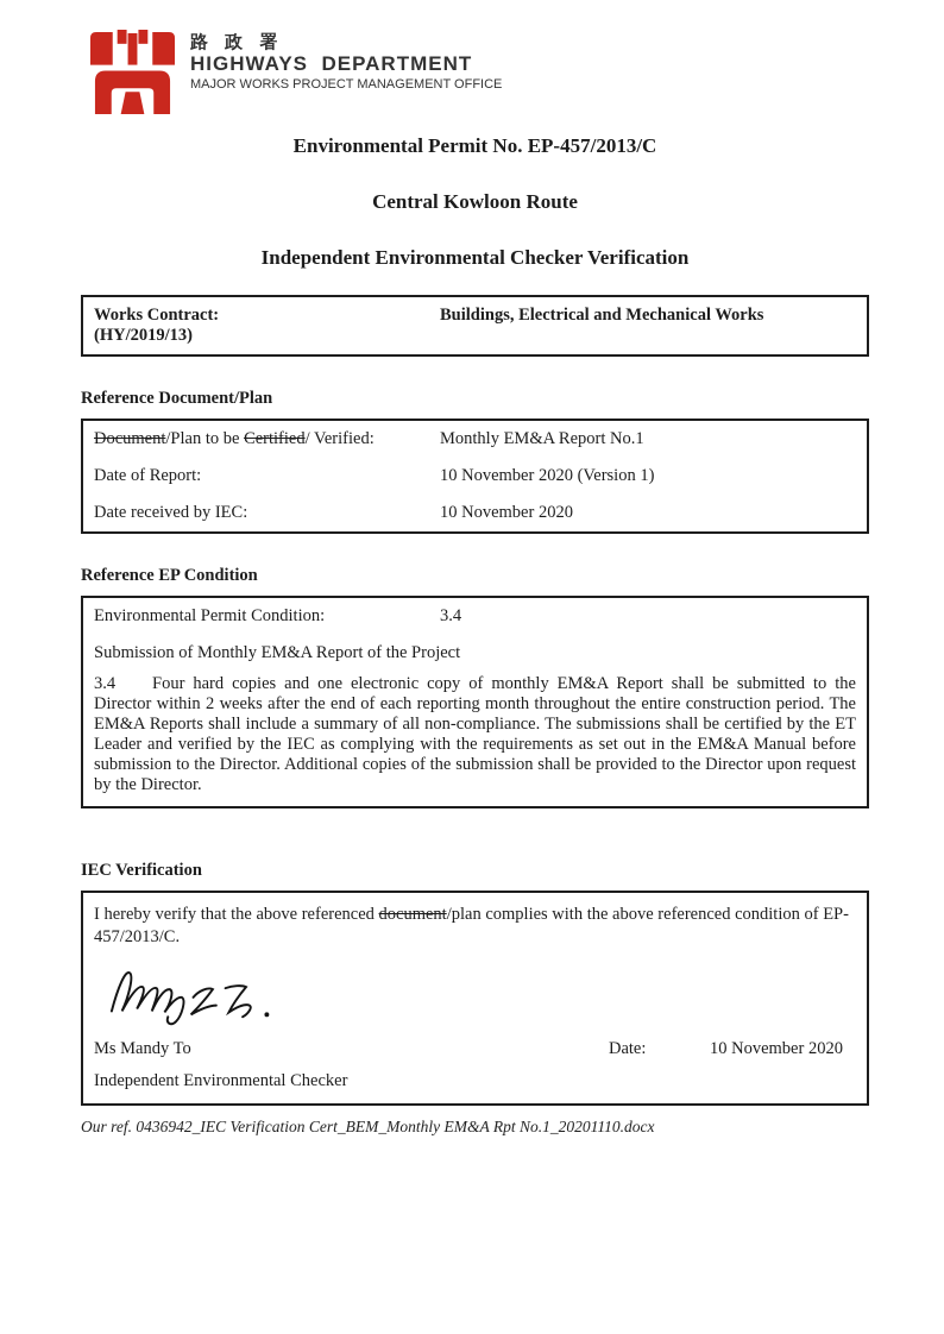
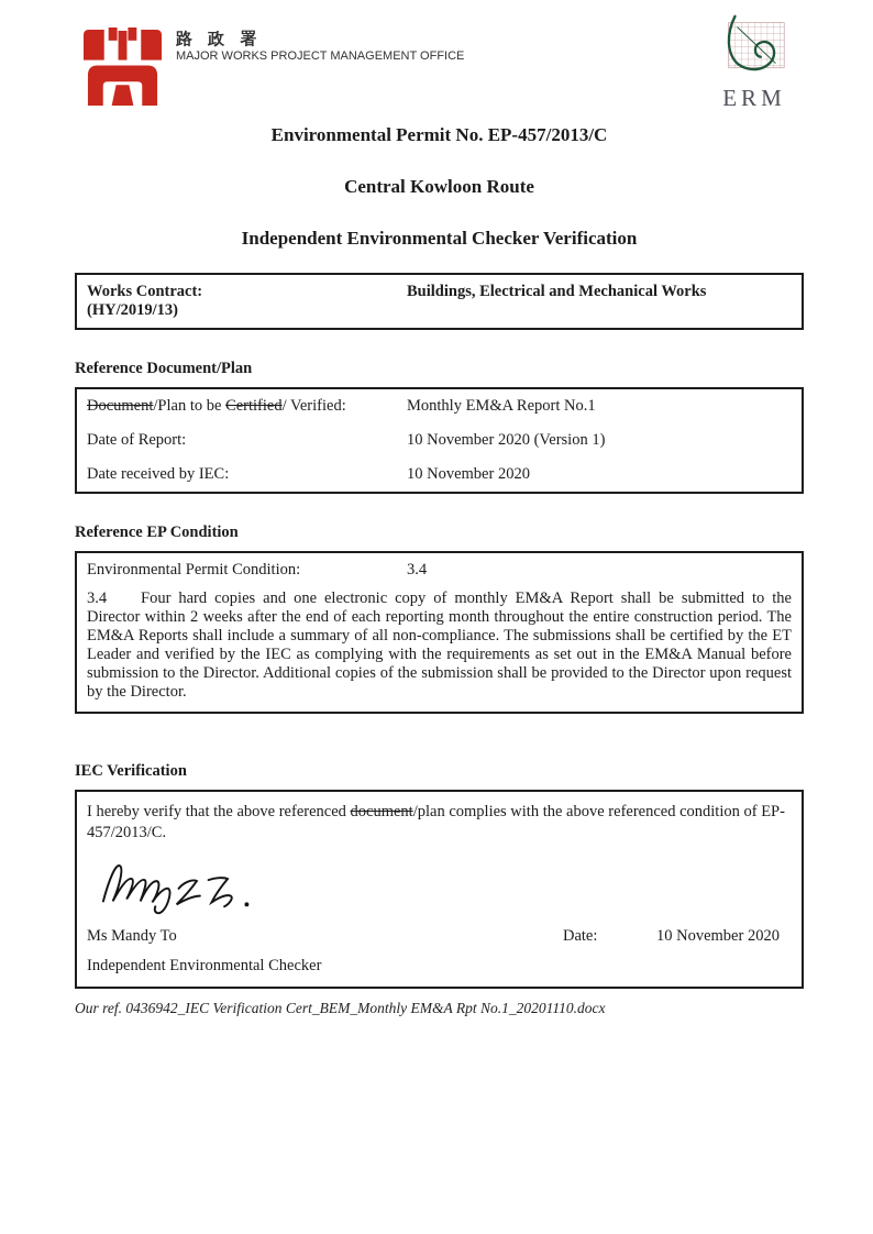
  路 政 署
- HIGHWAYS DEPARTMENT
  MAJOR WORKS PROJECT MANAGEMENT OFFICE
+ ERM
  Environmental Permit No. EP-457/2013/C
  Central Kowloon Route
  Independent Environmental Checker Verification
  Works Contract: Buildings, Electrical and Mechanical Works (HY/2019/13)
  Reference Document/Plan
  Document/Plan to be Certified/ Verified: Monthly EM&A Report No.1
  Date of Report: 10 November 2020 (Version 1)
  Date received by IEC: 10 November 2020
  Reference EP Condition
  Environmental Permit Condition: 3.4
- Submission of Monthly EM&A Report of the Project
  3.4 Four hard copies and one electronic copy of monthly EM&A Report shall be submitted to the Director within 2 weeks after the end of each reporting month throughout the entire construction period. The EM&A Reports shall include a summary of all non-compliance. The submissions shall be certified by the ET Leader and verified by the IEC as complying with the requirements as set out in the EM&A Manual before submission to the Director. Additional copies of the submission shall be provided to the Director upon request by the Director.
  IEC Verification
  I hereby verify that the above referenced document/plan complies with the above referenced condition of EP-457/2013/C.
  Ms Mandy To
  Date:
  10 November 2020
  Independent Environmental Checker
  Our ref. 0436942_IEC Verification Cert_BEM_Monthly EM&A Rpt No.1_20201110.docx
